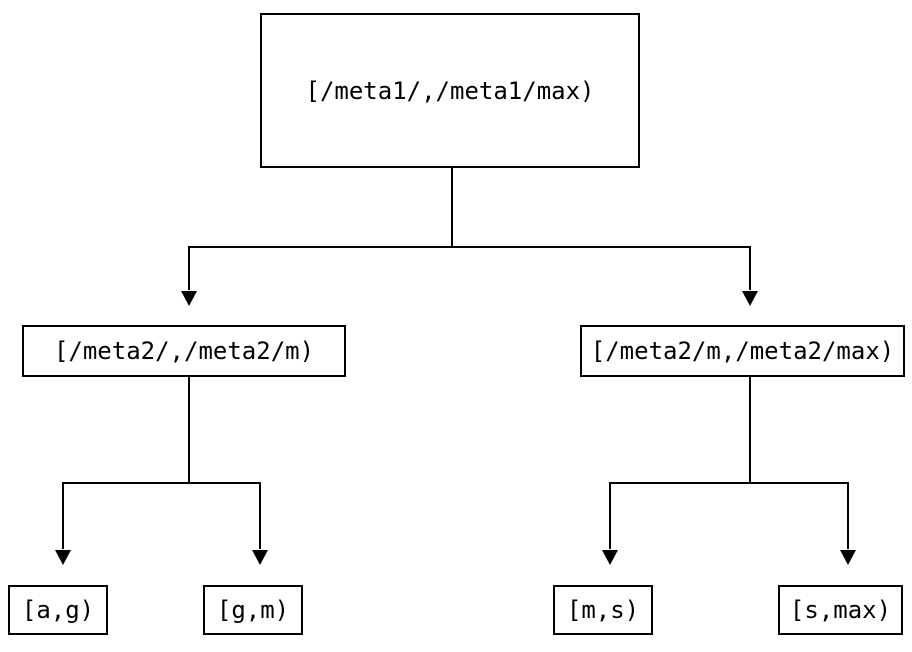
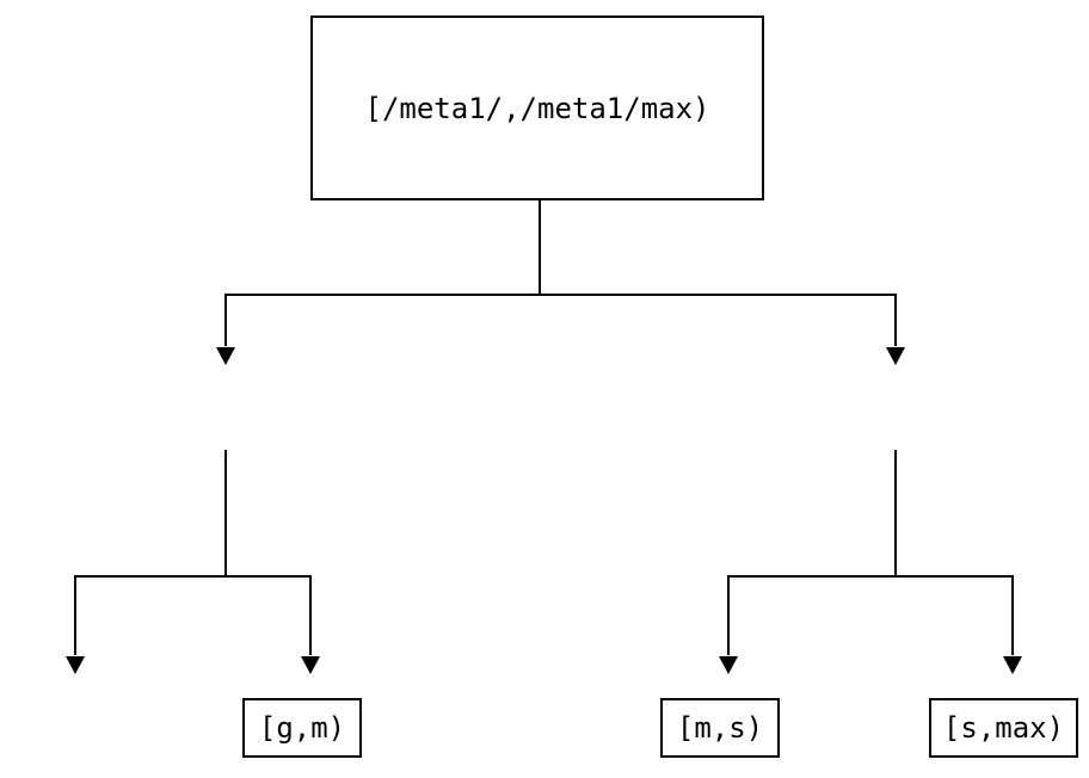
  [/meta1/,/meta1/max)
- [/meta2/,/meta2/m)
- [/meta2/m,/meta2/max)
- [a,g)
  [g,m)
  [m,s)
  [s,max)
